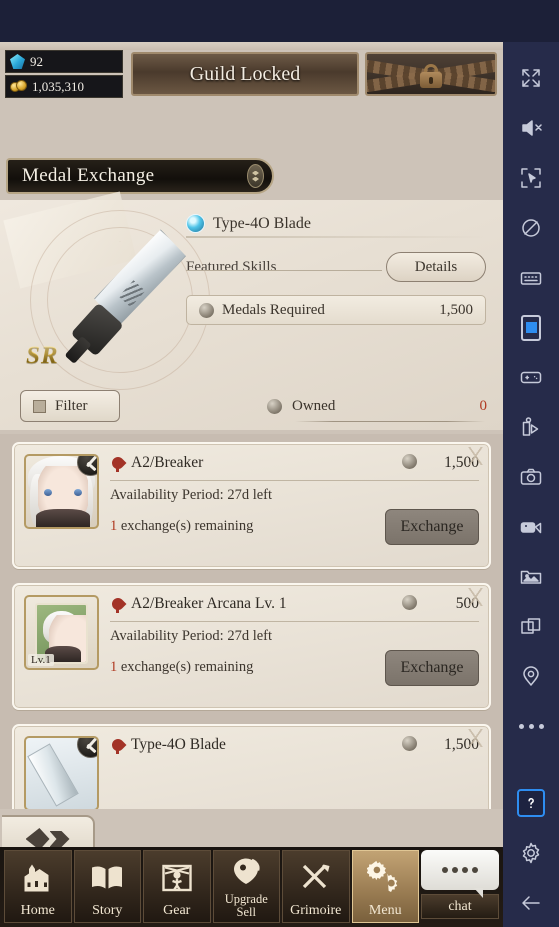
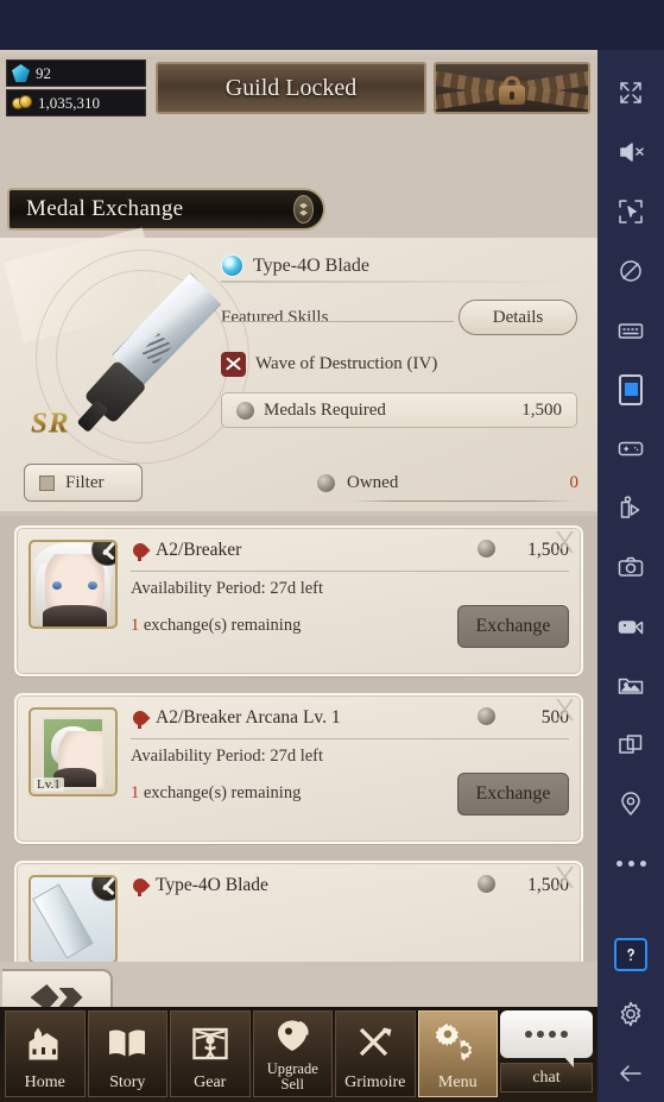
  92
  1,035,310
  Guild Locked
  Medal Exchange
  SR
  Type-4O Blade
  Featured Skills
  Details
+ Wave of Destruction (IV)
  Medals Required
  1,500
  Filter
  Owned
  0
  A2/Breaker
  1,500
  Availability Period: 27d left
  1 exchange(s) remaining
  Exchange
  Lv.1
  A2/Breaker Arcana Lv. 1
  500
  Availability Period: 27d left
  1 exchange(s) remaining
  Exchange
  Type-4O Blade
  1,500
  Home
  Story
  Gear
  Upgrade
  Sell
  Grimoire
  Menu
  chat
